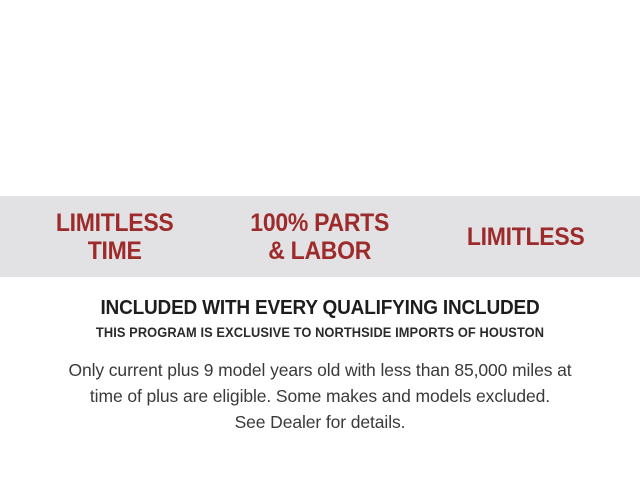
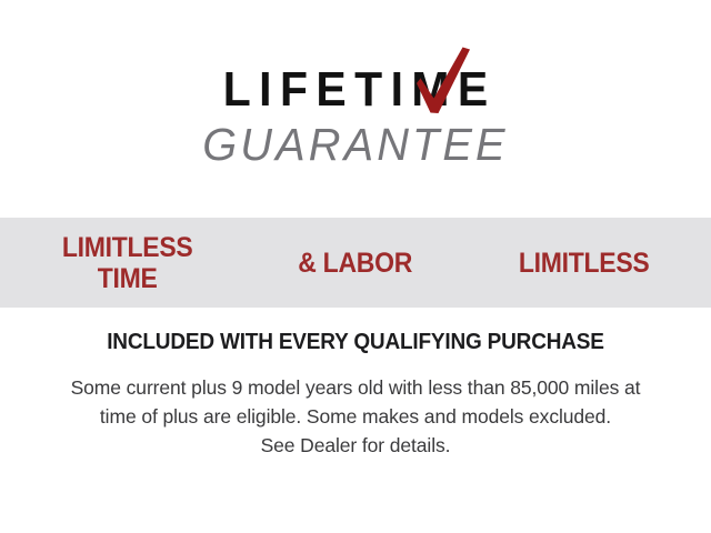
+ LIFETIME
+ GUARANTEE
  LIMITLESS
  TIME
- 100% PARTS
  & LABOR
  LIMITLESS
- INCLUDED WITH EVERY QUALIFYING INCLUDED
+ INCLUDED WITH EVERY QUALIFYING PURCHASE
- THIS PROGRAM IS EXCLUSIVE TO NORTHSIDE IMPORTS OF HOUSTON
- Only current plus 9 model years old with less than 85,000 miles at
+ Some current plus 9 model years old with less than 85,000 miles at
  time of plus are eligible. Some makes and models excluded.
  See Dealer for details.
